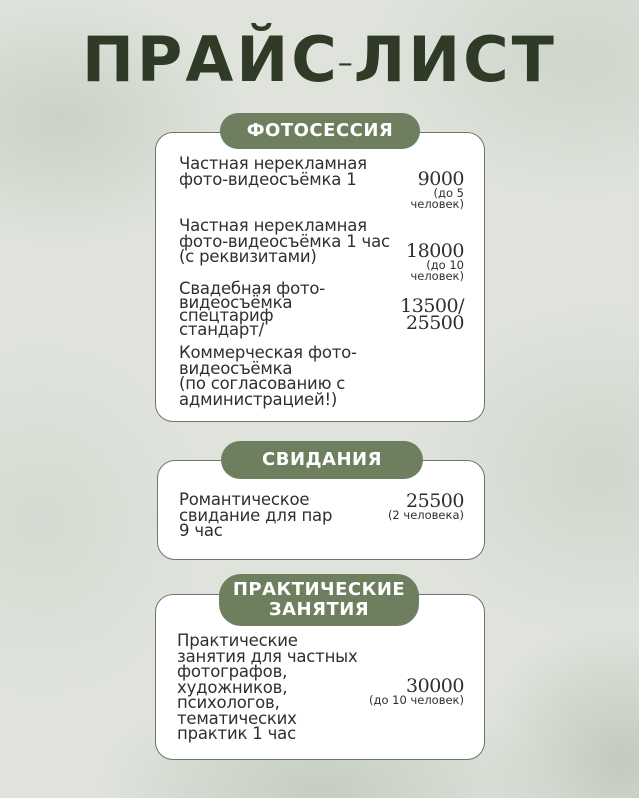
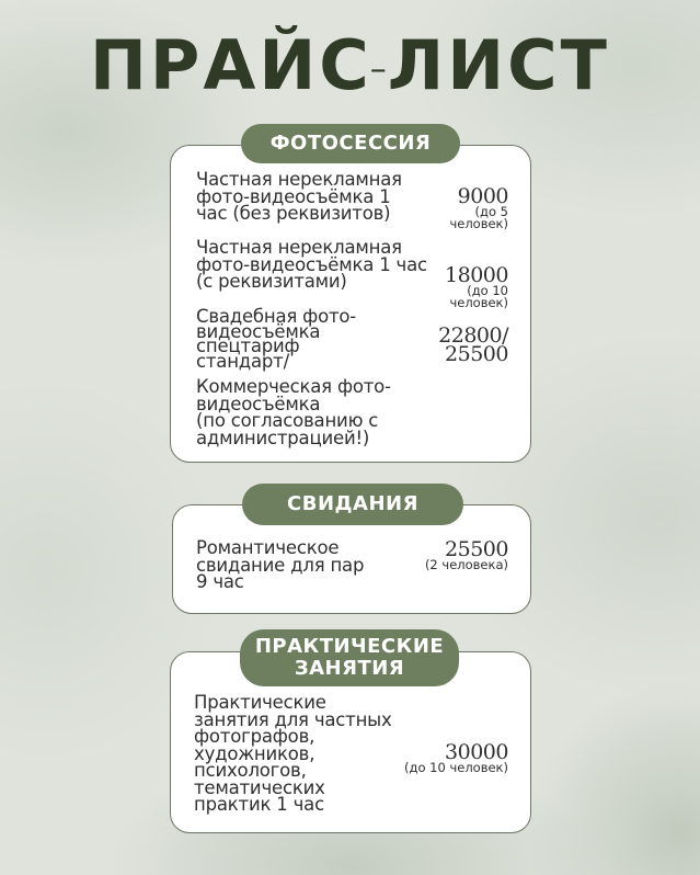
  ПРАЙС–ЛИСТ
  ФОТОСЕССИЯ
  Частная нерекламная
  фото-видеосъёмка 1
+ час (без реквизитов)
  9000
  (до 5
  человек)
  Частная нерекламная
  фото-видеосъёмка 1 час
  (с реквизитами)
  18000
  (до 10
  человек)
  Свадебная фото-
  видеосъёмка
  спецтариф
  стандарт/
- 13500/
+ 22800/
  25500
  Коммерческая фото-
  видеосъёмка
  (по согласованию с
  администрацией!)
  СВИДАНИЯ
  Романтическое
  свидание для пар
  9 час
  25500
  (2 человека)
  ПРАКТИЧЕСКИЕ
  ЗАНЯТИЯ
  Практические
  занятия для частных
  фотографов,
  художников,
  психологов,
  тематических
  практик 1 час
  30000
  (до 10 человек)
